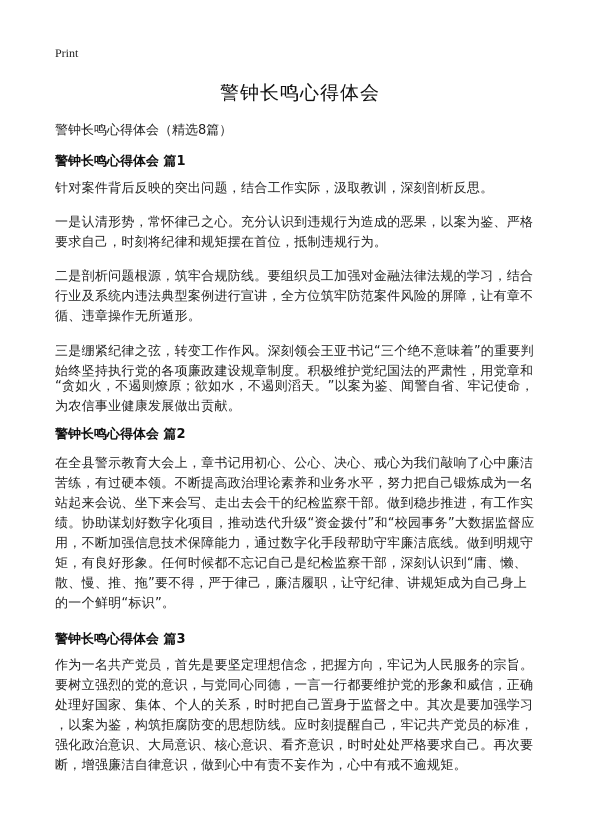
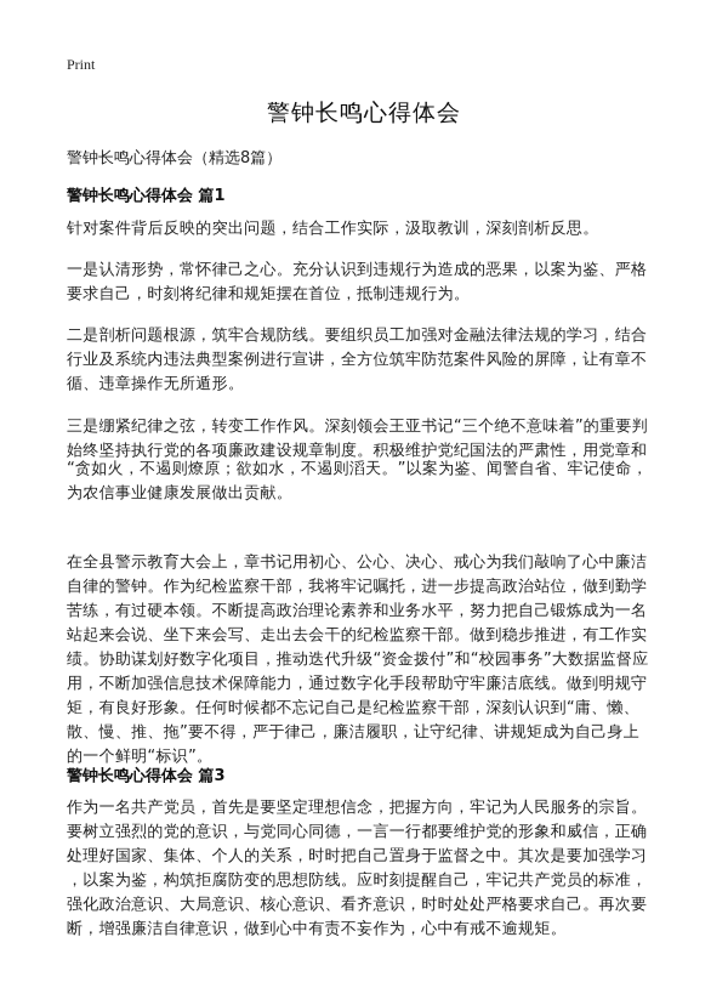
  Print
  警钟长鸣心得体会
  警钟长鸣心得体会（精选8篇）
  警钟长鸣心得体会 篇1
  针对案件背后反映的突出问题，结合工作实际，汲取教训，深刻剖析反思。
  一是认清形势，常怀律己之心。充分认识到违规行为造成的恶果，以案为鉴、严格
  要求自己，时刻将纪律和规矩摆在首位，抵制违规行为。
  二是剖析问题根源，筑牢合规防线。要组织员工加强对金融法律法规的学习，结合
  行业及系统内违法典型案例进行宣讲，全方位筑牢防范案件风险的屏障，让有章不
  循、违章操作无所遁形。
  三是绷紧纪律之弦，转变工作作风。深刻领会王亚书记“三个绝不意味着”的重要判
  始终坚持执行党的各项廉政建设规章制度。积极维护党纪国法的严肃性，用党章和
  “贪如火，不遏则燎原；欲如水，不遏则滔天。”以案为鉴、闻警自省、牢记使命，
  为农信事业健康发展做出贡献。
- 警钟长鸣心得体会 篇2
  在全县警示教育大会上，章书记用初心、公心、决心、戒心为我们敲响了心中廉洁
+ 自律的警钟。作为纪检监察干部，我将牢记嘱托，进一步提高政治站位，做到勤学
  苦练，有过硬本领。不断提高政治理论素养和业务水平，努力把自己锻炼成为一名
  站起来会说、坐下来会写、走出去会干的纪检监察干部。做到稳步推进，有工作实
  绩。协助谋划好数字化项目，推动迭代升级“资金拨付”和“校园事务”大数据监督应
  用，不断加强信息技术保障能力，通过数字化手段帮助守牢廉洁底线。做到明规守
  矩，有良好形象。任何时候都不忘记自己是纪检监察干部，深刻认识到“庸、懒、
  散、慢、推、拖”要不得，严于律己，廉洁履职，让守纪律、讲规矩成为自己身上
  的一个鲜明“标识”。
  警钟长鸣心得体会 篇3
  作为一名共产党员，首先是要坚定理想信念，把握方向，牢记为人民服务的宗旨。
  要树立强烈的党的意识，与党同心同德，一言一行都要维护党的形象和威信，正确
  处理好国家、集体、个人的关系，时时把自己置身于监督之中。其次是要加强学习
  ，以案为鉴，构筑拒腐防变的思想防线。应时刻提醒自己，牢记共产党员的标准，
  强化政治意识、大局意识、核心意识、看齐意识，时时处处严格要求自己。再次要
  断，增强廉洁自律意识，做到心中有责不妄作为，心中有戒不逾规矩。
